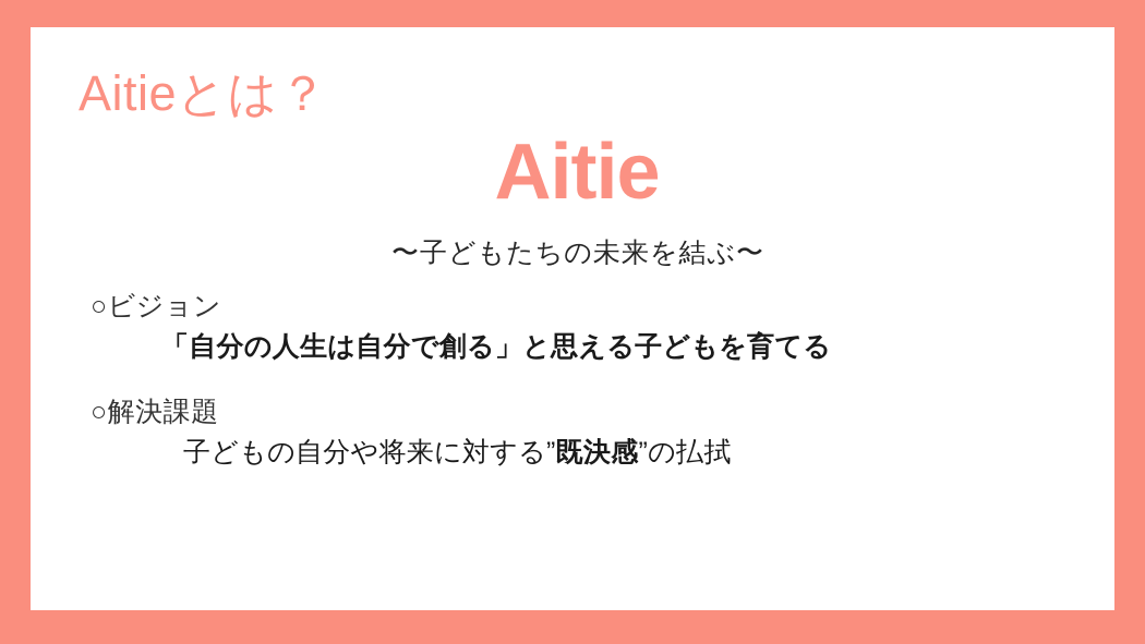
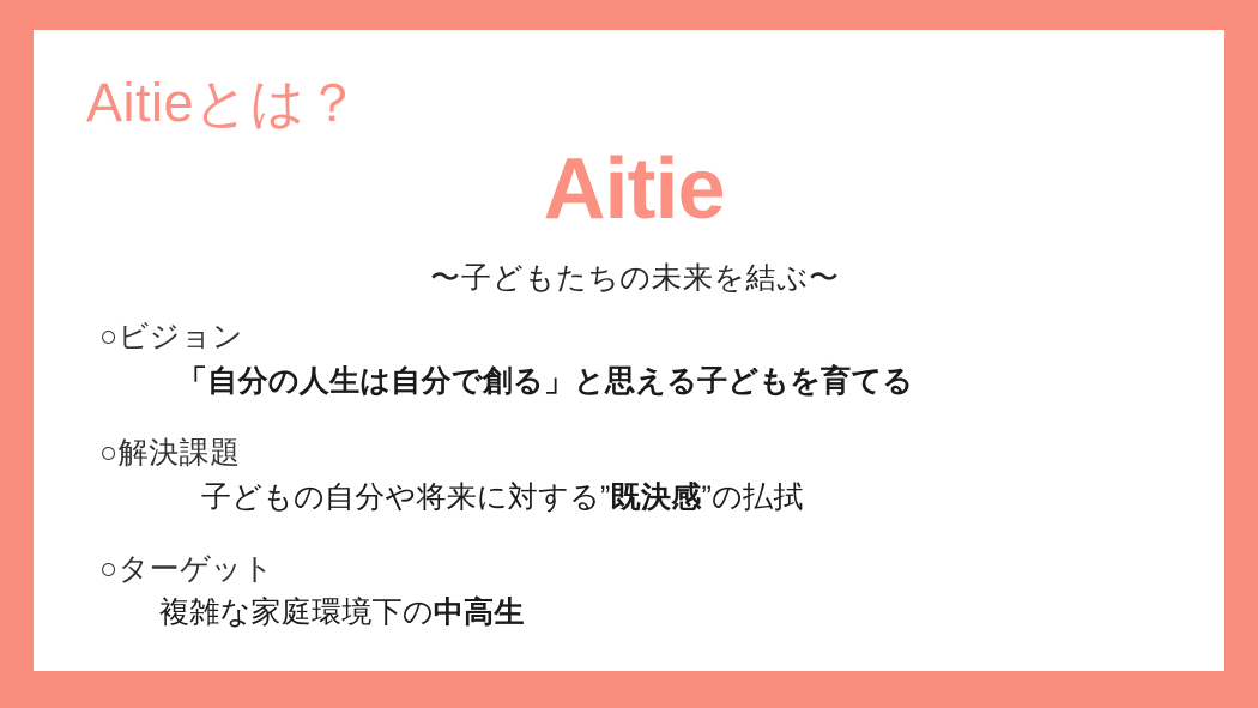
  Aitieとは？
  Aitie
  〜子どもたちの未来を結ぶ〜
  ○ビジョン
  「自分の人生は自分で創る」と思える子どもを育てる
  ○解決課題
  子どもの自分や将来に対する”既決感”の払拭
+ ○ターゲット
+ 複雑な家庭環境下の中高生
